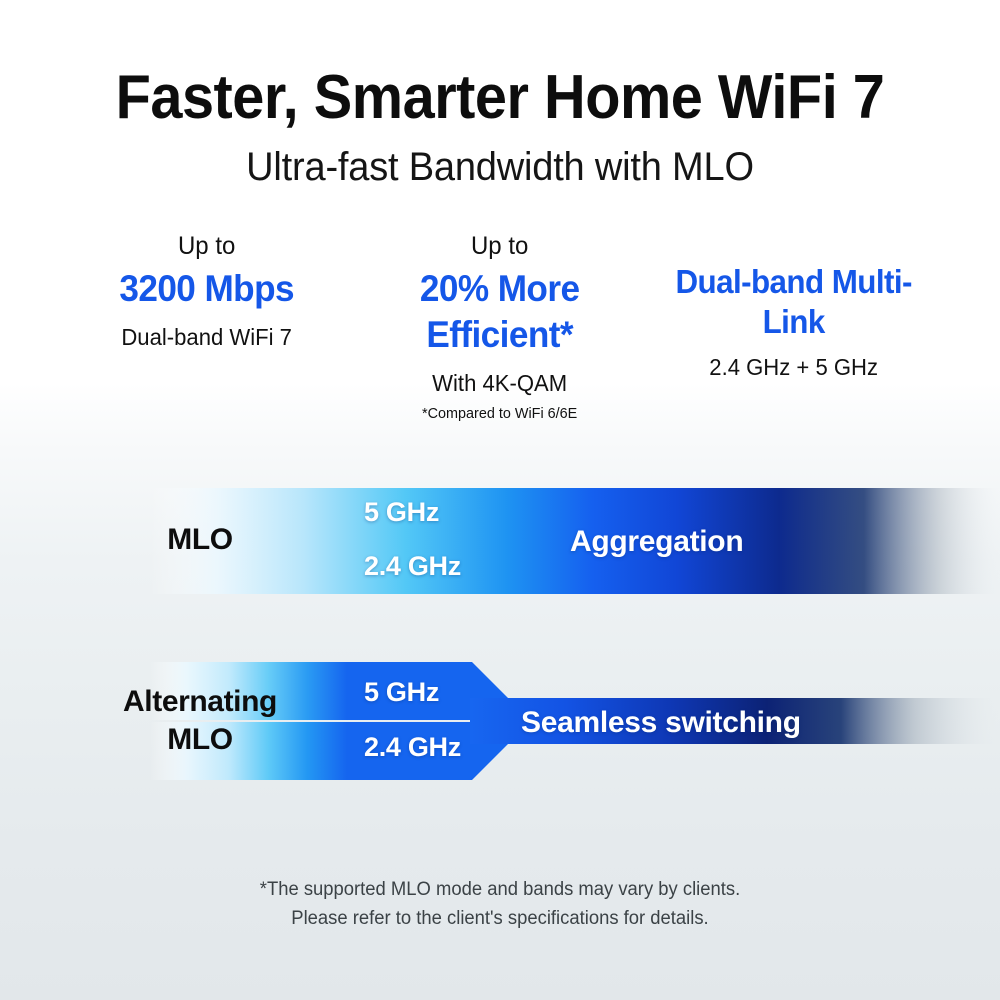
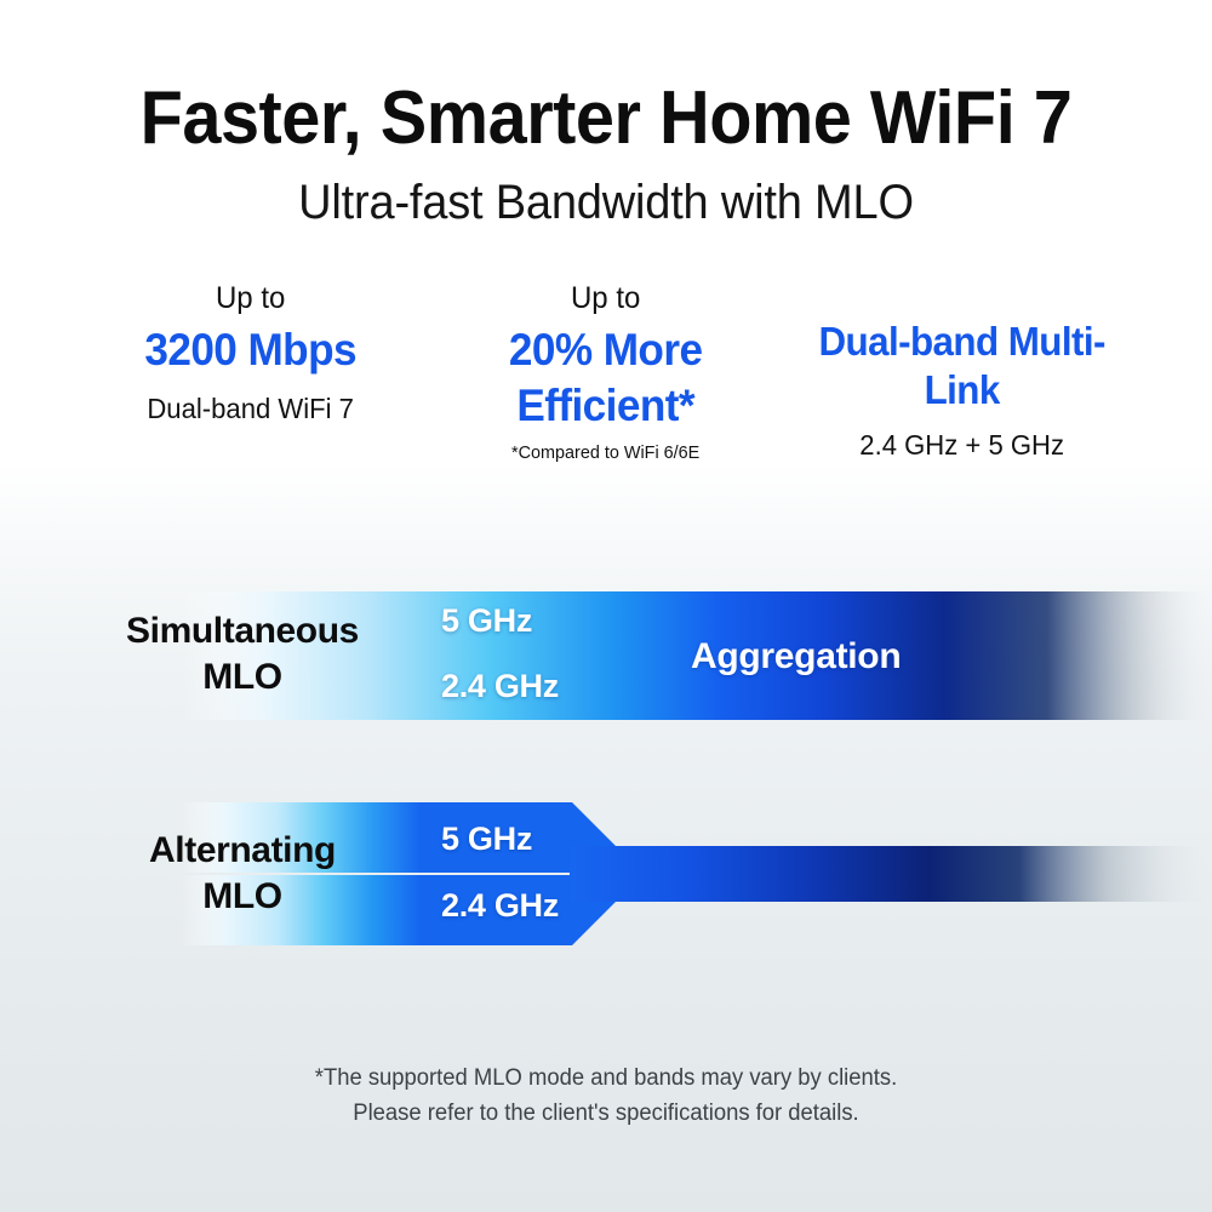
  Faster, Smarter Home WiFi 7
  Ultra-fast Bandwidth with MLO
  Up to
  3200 Mbps
  Dual-band WiFi 7
  Up to
  20% More Efficient*
- With 4K-QAM
  *Compared to WiFi 6/6E
  Dual-band Multi-Link
  2.4 GHz + 5 GHz
+ Simultaneous
  MLO
  5 GHz
  2.4 GHz
  Aggregation
  Alternating
  MLO
  5 GHz
  2.4 GHz
- Seamless switching
  *The supported MLO mode and bands may vary by clients.
  Please refer to the client's specifications for details.
